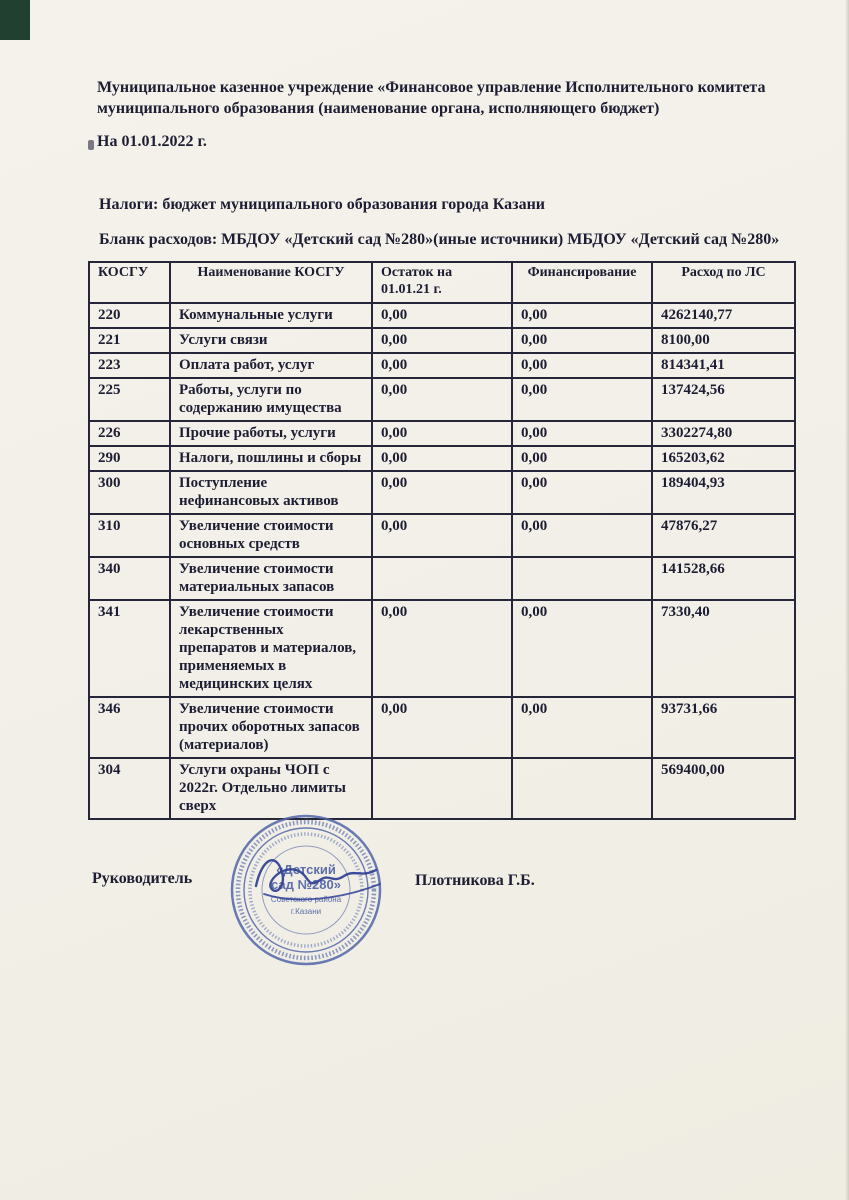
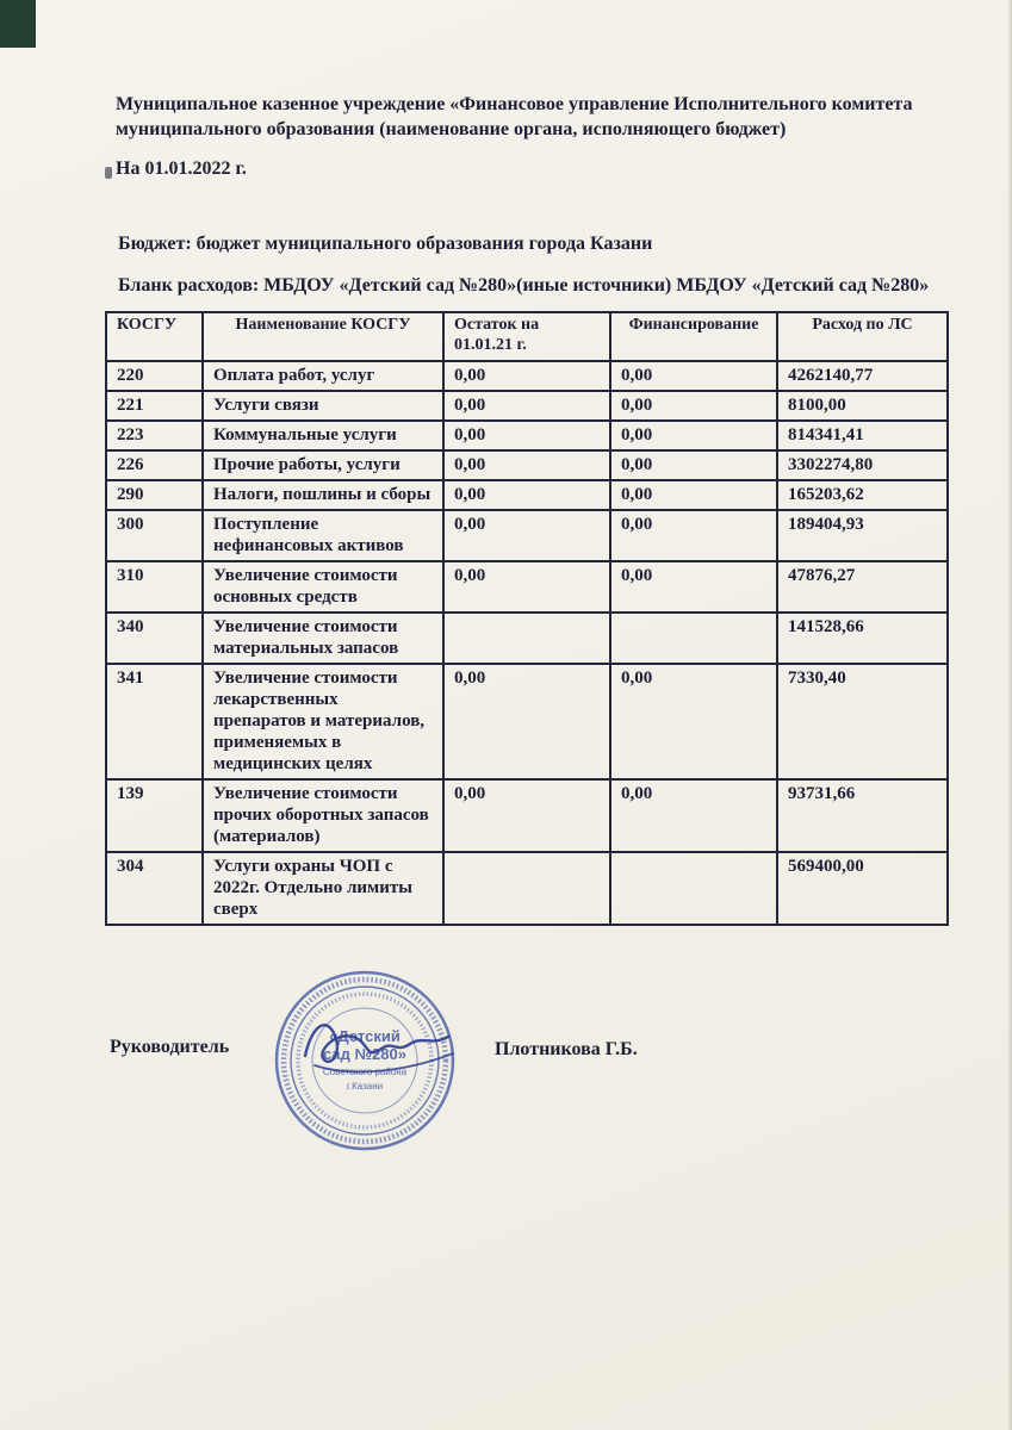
  Муниципальное казенное учреждение «Финансовое управление Исполнительного комитета муниципального образования (наименование органа, исполняющего бюджет)
  На 01.01.2022 г.
- Налоги: бюджет муниципального образования города Казани
+ Бюджет: бюджет муниципального образования города Казани
  Бланк расходов: МБДОУ «Детский сад №280»(иные источники) МБДОУ «Детский сад №280»
  КОСГУ	Наименование КОСГУ	Остаток на 01.01.21 г.	Финансирование	Расход по ЛС
- 220	Коммунальные услуги	0,00	0,00	4262140,77
+ 220	Оплата работ, услуг	0,00	0,00	4262140,77
  221	Услуги связи	0,00	0,00	8100,00
- 223	Оплата работ, услуг	0,00	0,00	814341,41
+ 223	Коммунальные услуги	0,00	0,00	814341,41
- 225	Работы, услуги по содержанию имущества	0,00	0,00	137424,56
  226	Прочие работы, услуги	0,00	0,00	3302274,80
  290	Налоги, пошлины и сборы	0,00	0,00	165203,62
  300	Поступление нефинансовых активов	0,00	0,00	189404,93
  310	Увеличение стоимости основных средств	0,00	0,00	47876,27
  340	Увеличение стоимости материальных запасов			141528,66
  341	Увеличение стоимости лекарственных препаратов и материалов, применяемых в медицинских целях	0,00	0,00	7330,40
- 346	Увеличение стоимости прочих оборотных запасов (материалов)	0,00	0,00	93731,66
+ 139	Увеличение стоимости прочих оборотных запасов (материалов)	0,00	0,00	93731,66
  304	Услуги охраны ЧОП с 2022г. Отдельно лимиты сверх			569400,00
  Руководитель
  «тский
  сд №280»
  Советского района
  г.Казани
  Плотникова Г.Б.
